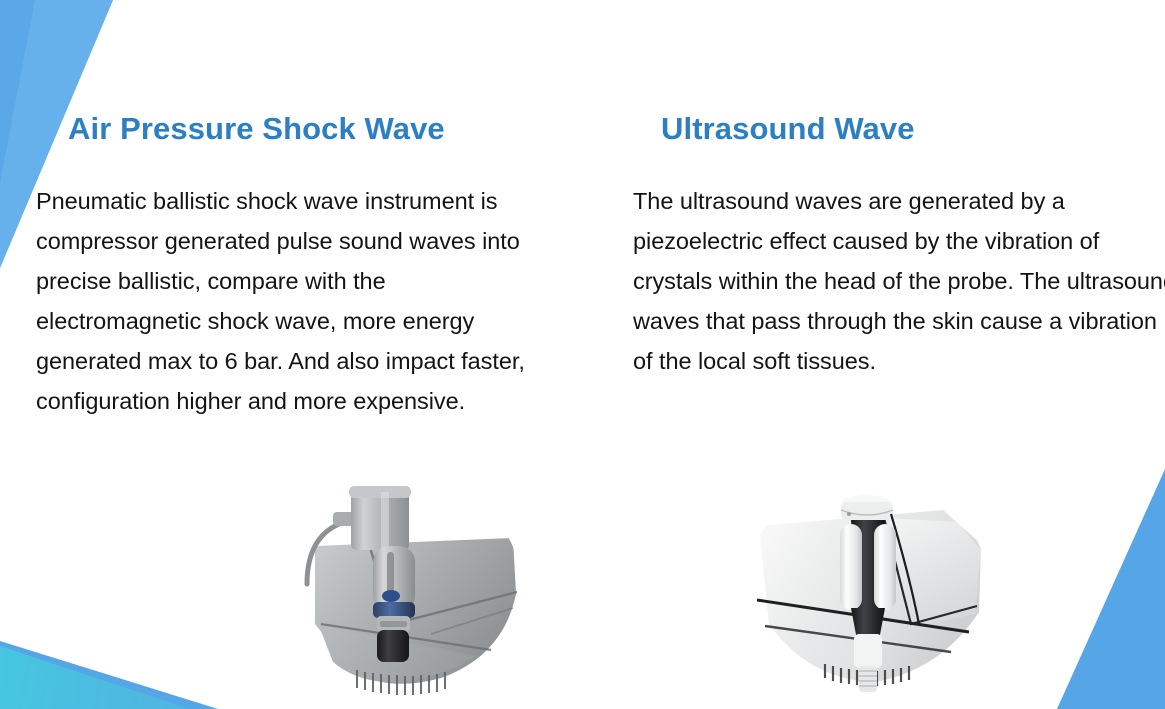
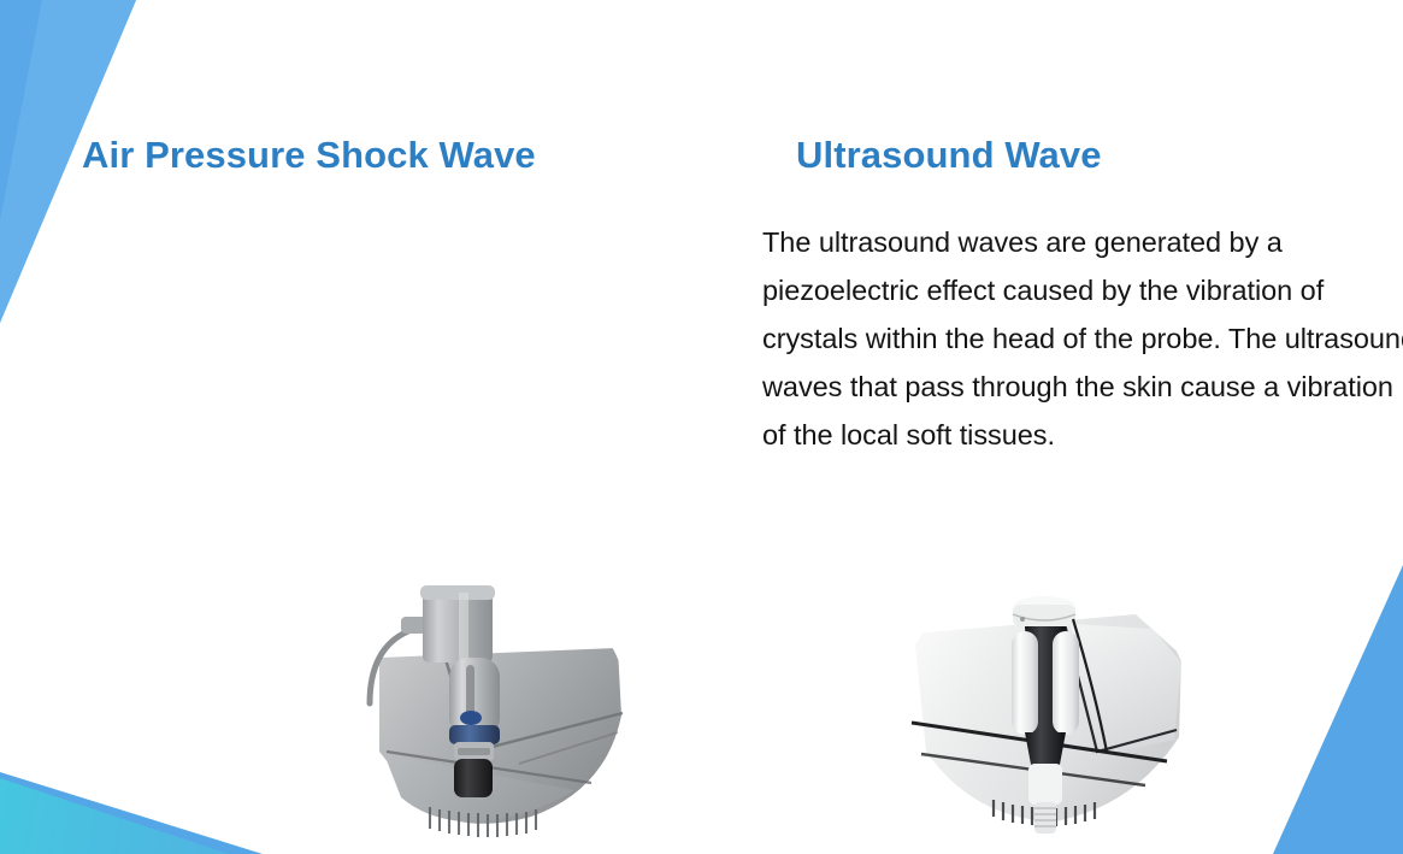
  Air Pressure Shock Wave
- Pneumatic ballistic shock wave instrument is compressor generated pulse sound waves into precise ballistic, compare with the electromagnetic shock wave, more energy generated max to 6 bar. And also impact faster, configuration higher and more expensive.
  Ultrasound Wave
  The ultrasound waves are generated by a piezoelectric effect caused by the vibration of crystals within the head of the probe. The ultrasoun waves that pass through the skin cause a vibration of the local soft tissues.
